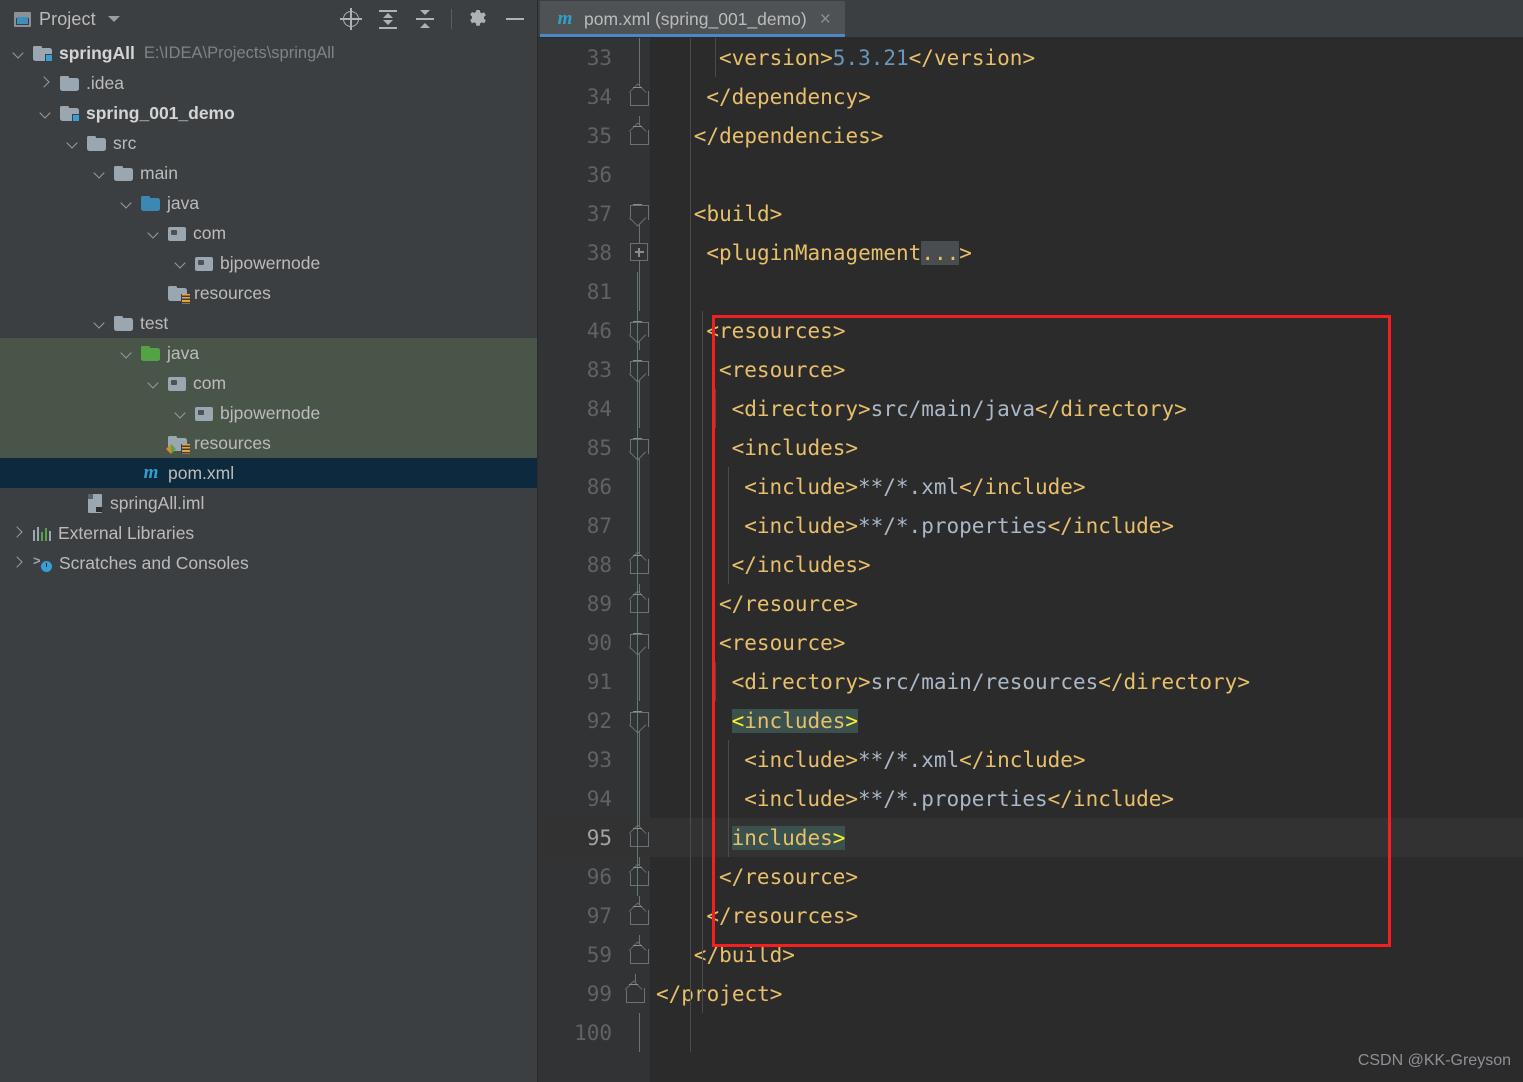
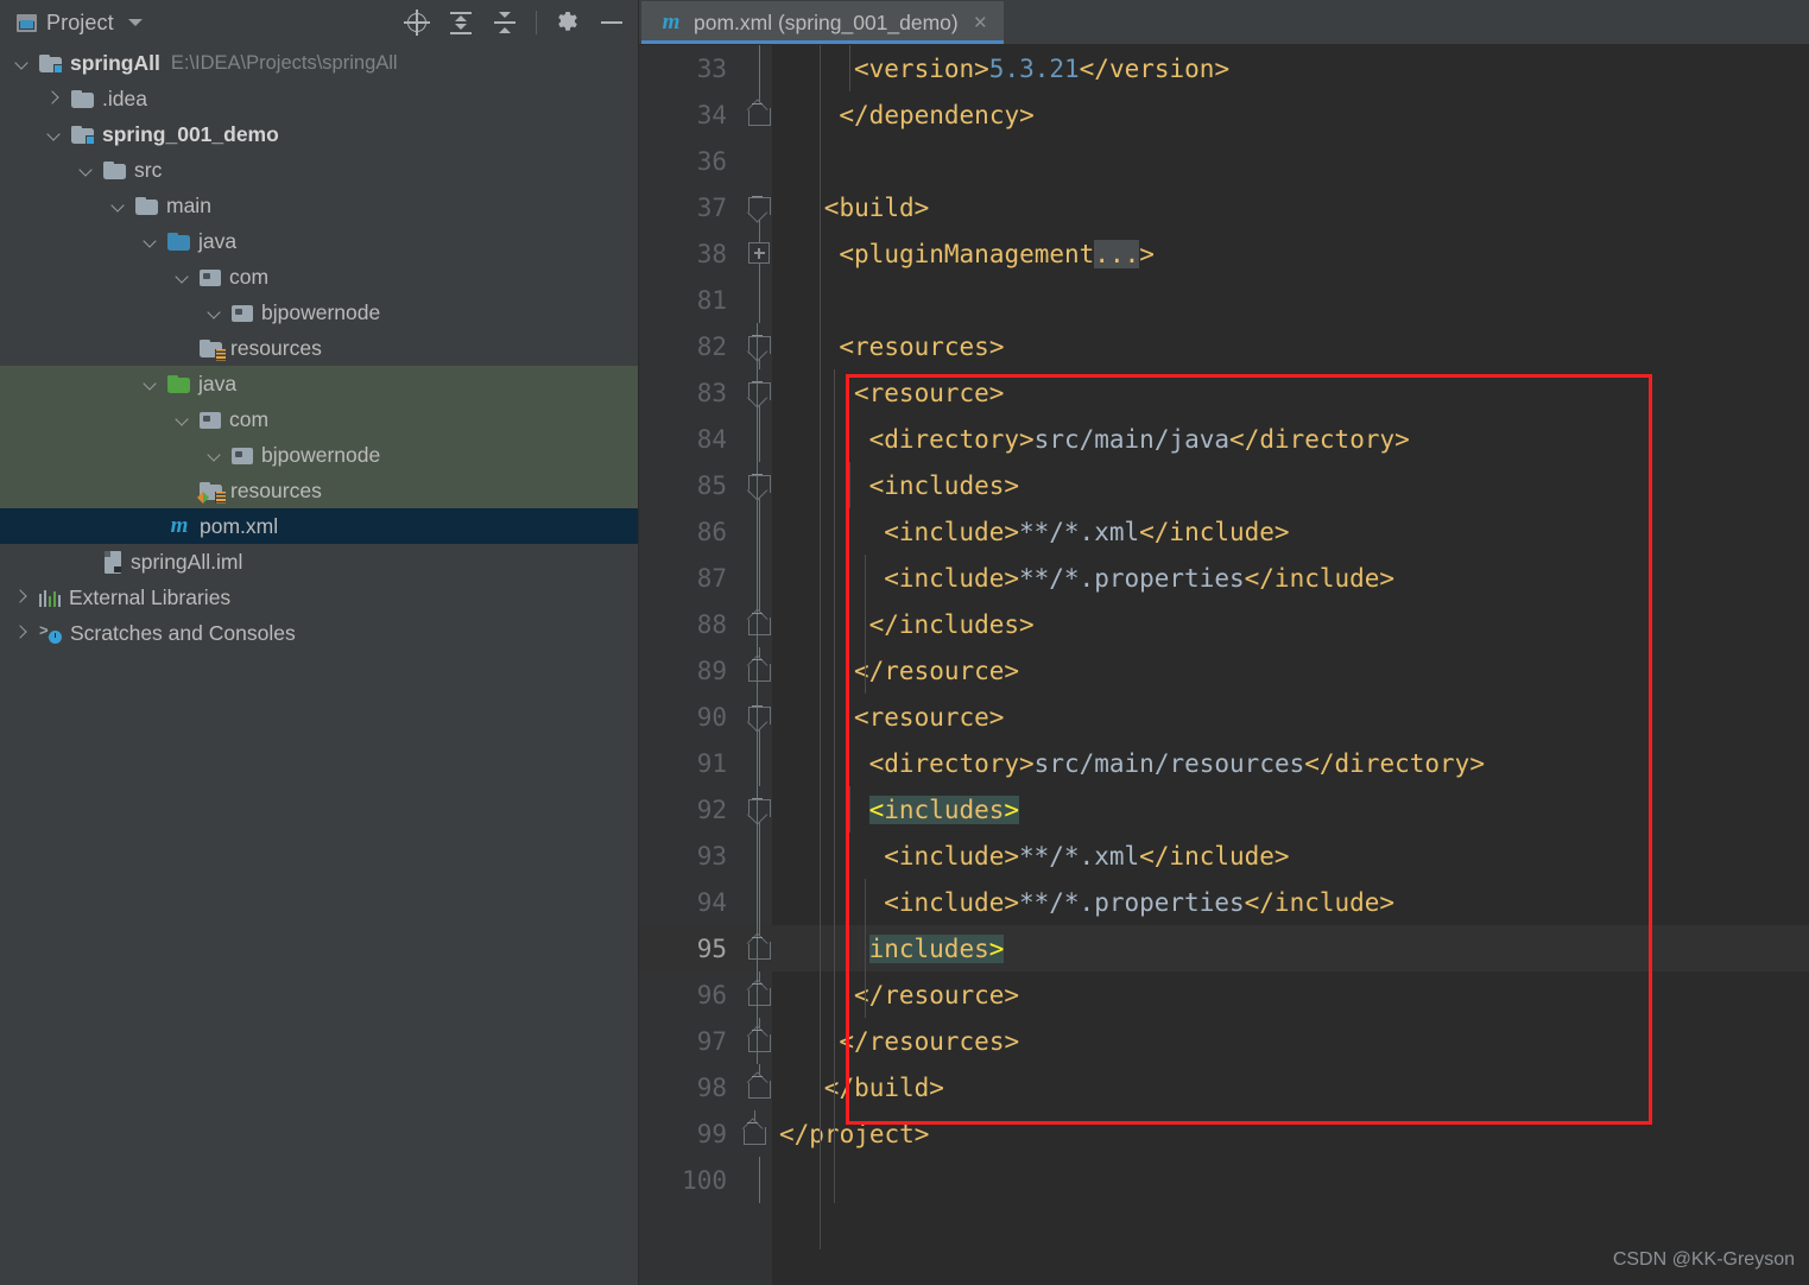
  Project
  springAll
  E:\IDEA\Projects\springAll
  .idea
  spring_001_demo
  src
  main
  java
  com
  bjpowernode
  resources
- test
  java
  com
  bjpowernode
  resources
  m
  pom.xml
  springAll.iml
  External Libraries
  >_
  Scratches and Consoles
  m
  pom.xml (spring_001_demo)
  ×
  33
  <version>
  5.3.21
  </version>
  34
  </dependency>
- 35
- </dependencies>
  36
  37
  <build>
  38
  <pluginManagement
  ...
  >
  81
- 46
+ 82
  <resources>
  83
  <resource>
  84
  <directory>
  src/main/java
  </directory>
  85
  <includes>
  86
  <include>
  **/*.xml
  </include>
  87
  <include>
  **/*.properties
  </include>
  88
  </includes>
  89
  </resource>
  90
  <resource>
  91
  <directory>
  src/main/resources
  </directory>
  92
  <includes>
  93
  <include>
  **/*.xml
  </include>
  94
  <include>
  **/*.properties
  </include>
  95
  includes>
  96
  </resource>
  97
  </resources>
- 59
+ 98
  </build>
  99
  </project>
  100
  CSDN @KK-Greyson
